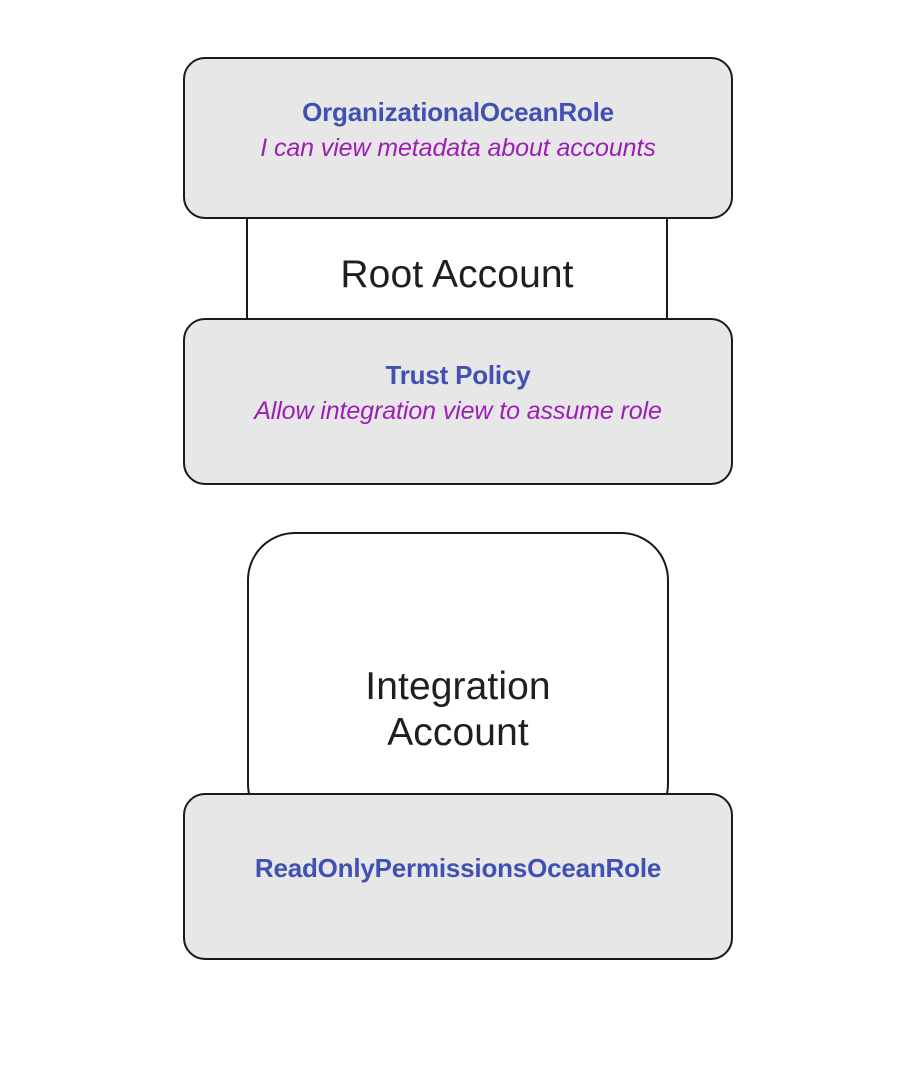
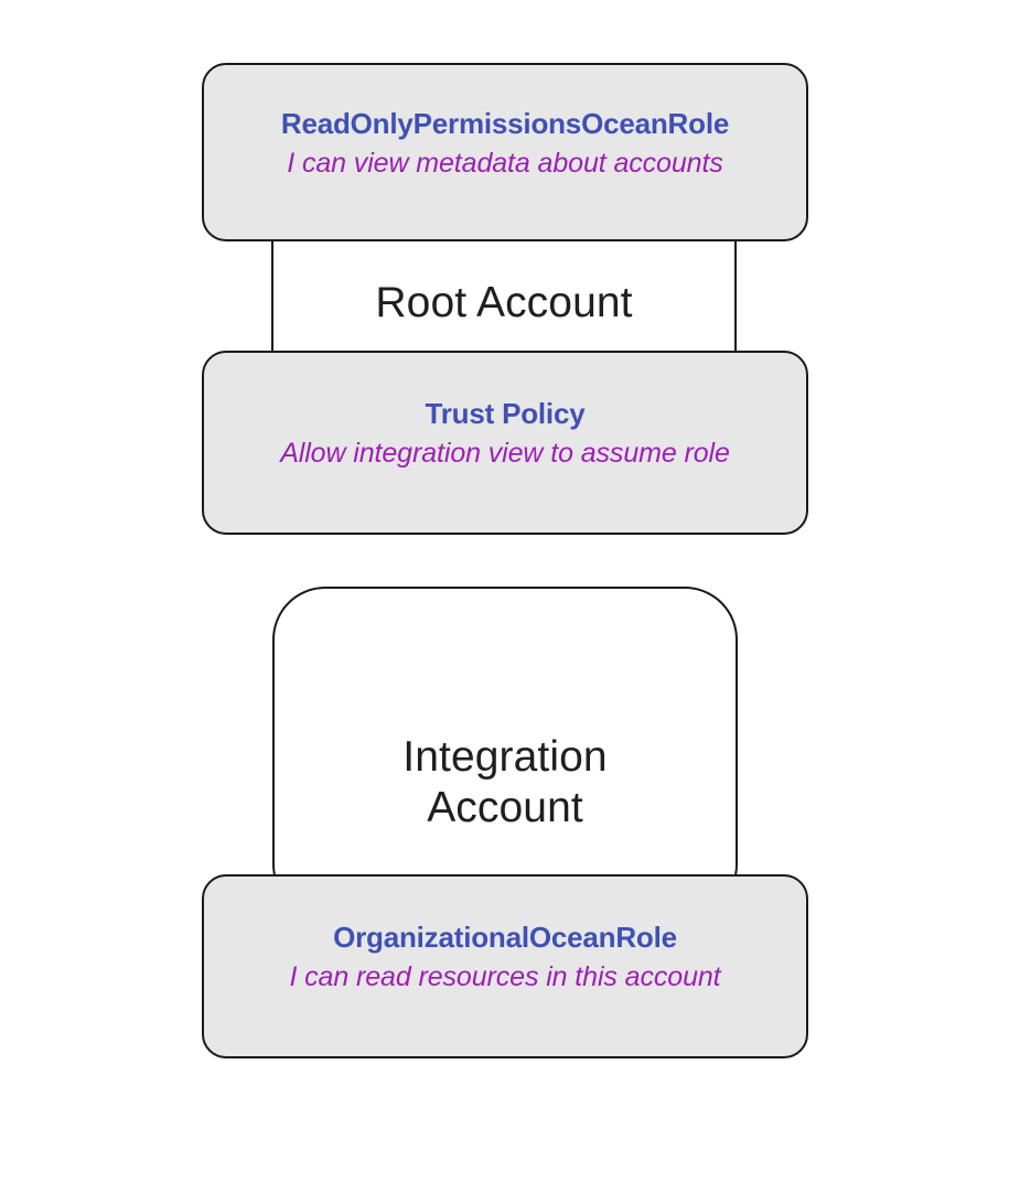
  Root Account
  Integration
  Account
- OrganizationalOceanRole
+ ReadOnlyPermissionsOceanRole
  I can view metadata about accounts
  Trust Policy
  Allow integration view to assume role
- ReadOnlyPermissionsOceanRole
+ OrganizationalOceanRole
+ I can read resources in this account
